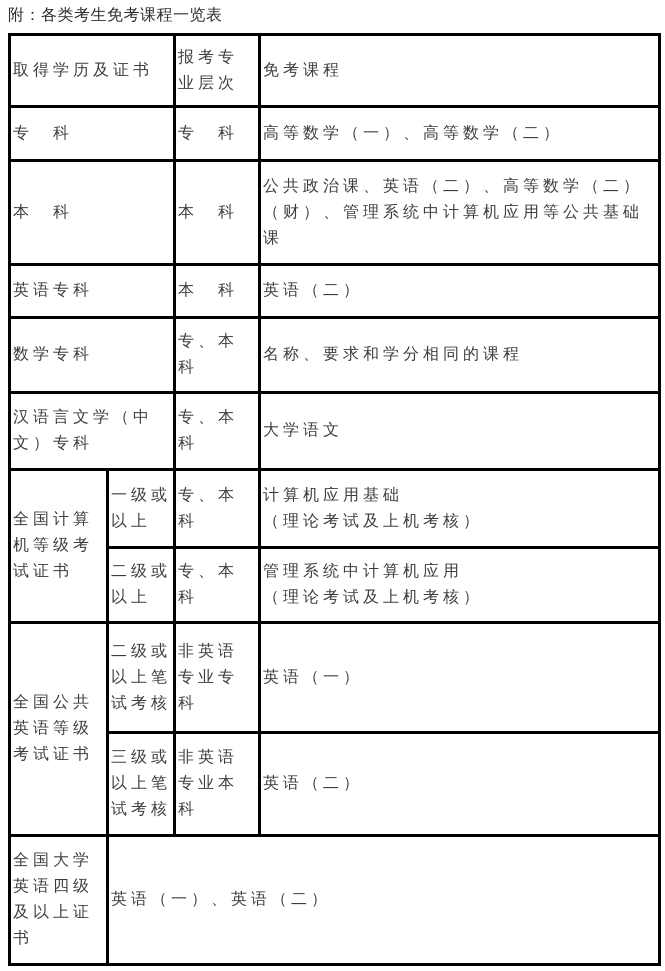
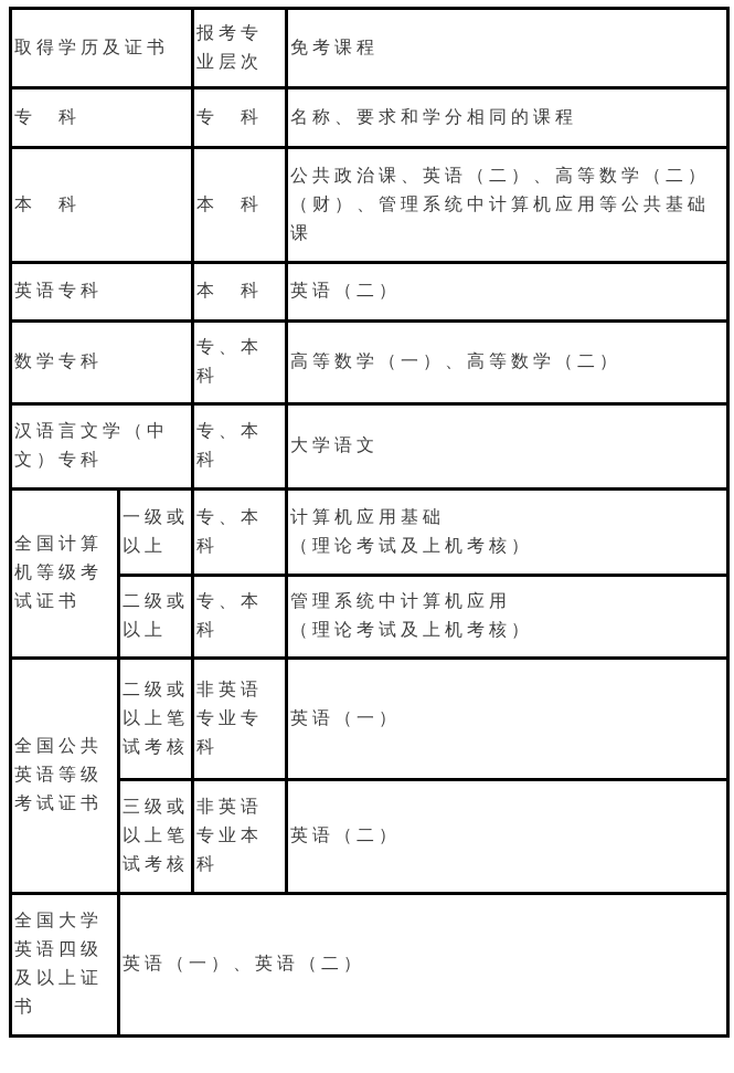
- 附：各类考生免考课程一览表
  取得学历及证书	报考专 业层次	免考课程
- 专 科	专 科	高等数学（一）、高等数学（二）
+ 专 科	专 科	名称、要求和学分相同的课程
  本 科	本 科	公共政治课、英语（二）、高等数学（二） （财）、管理系统中计算机应用等公共基础 课
  英语专科	本 科	英语（二）
- 数学专科	专、本 科	名称、要求和学分相同的课程
+ 数学专科	专、本 科	高等数学（一）、高等数学（二）
  汉语言文学（中 文）专科	专、本 科	大学语文
  全国计算 机等级考 试证书	一级或 以上	专、本 科	计算机应用基础 （理论考试及上机考核）
  二级或 以上	专、本 科	管理系统中计算机应用 （理论考试及上机考核）
  全国公共 英语等级 考试证书	二级或 以上笔 试考核	非英语 专业专 科	英语（一）
  三级或 以上笔 试考核	非英语 专业本 科	英语（二）
  全国大学 英语四级 及以上证 书	英语（一）、英语（二）
